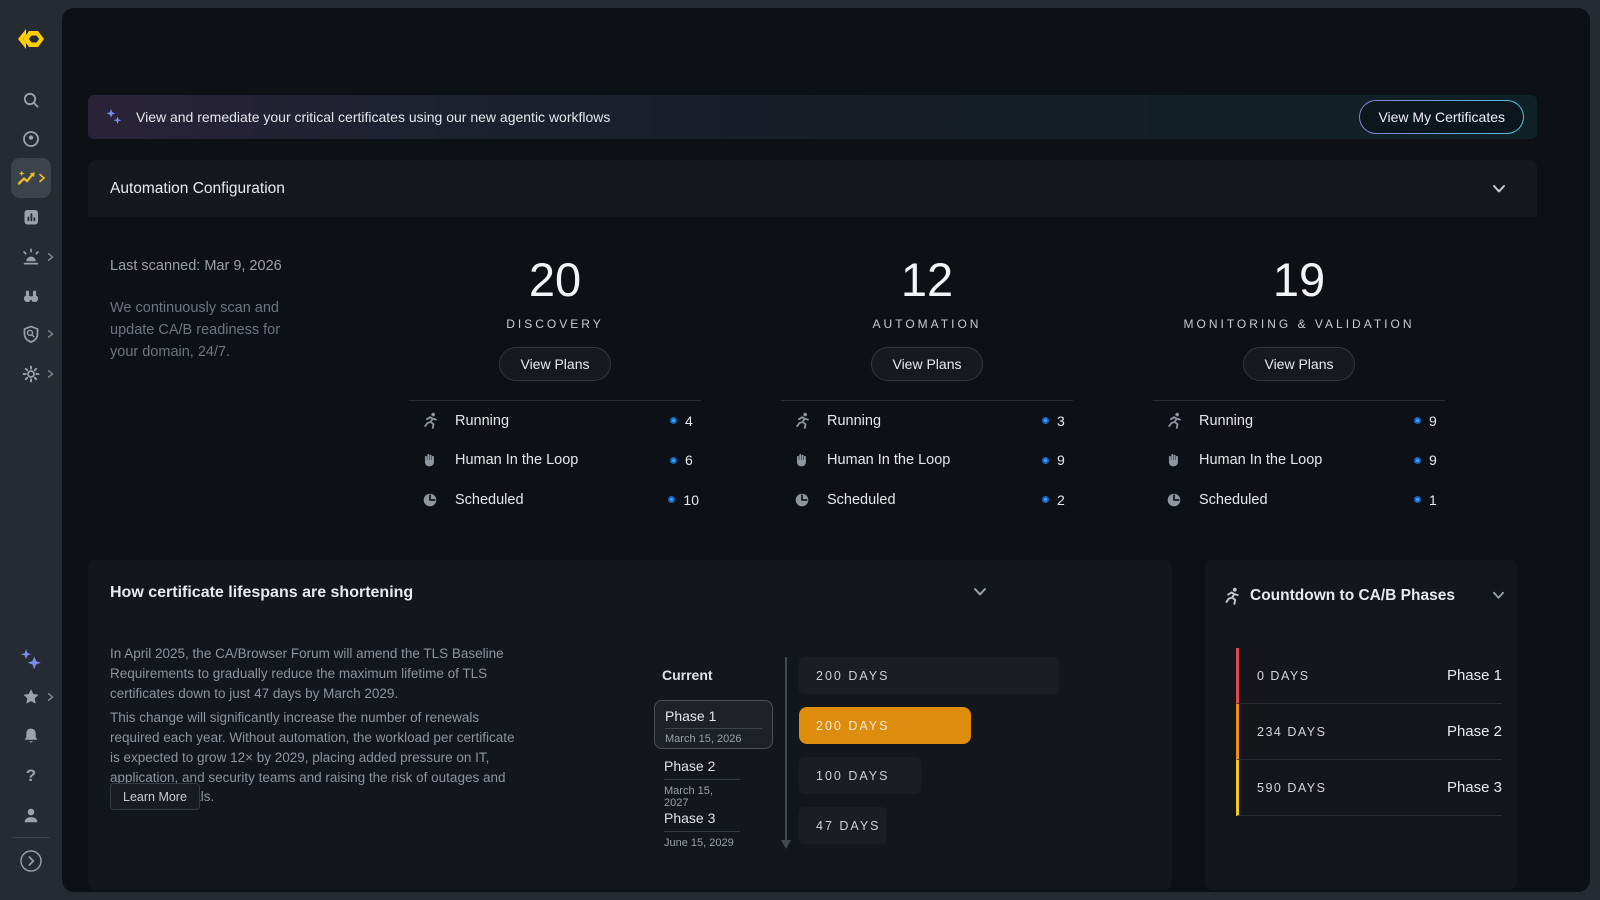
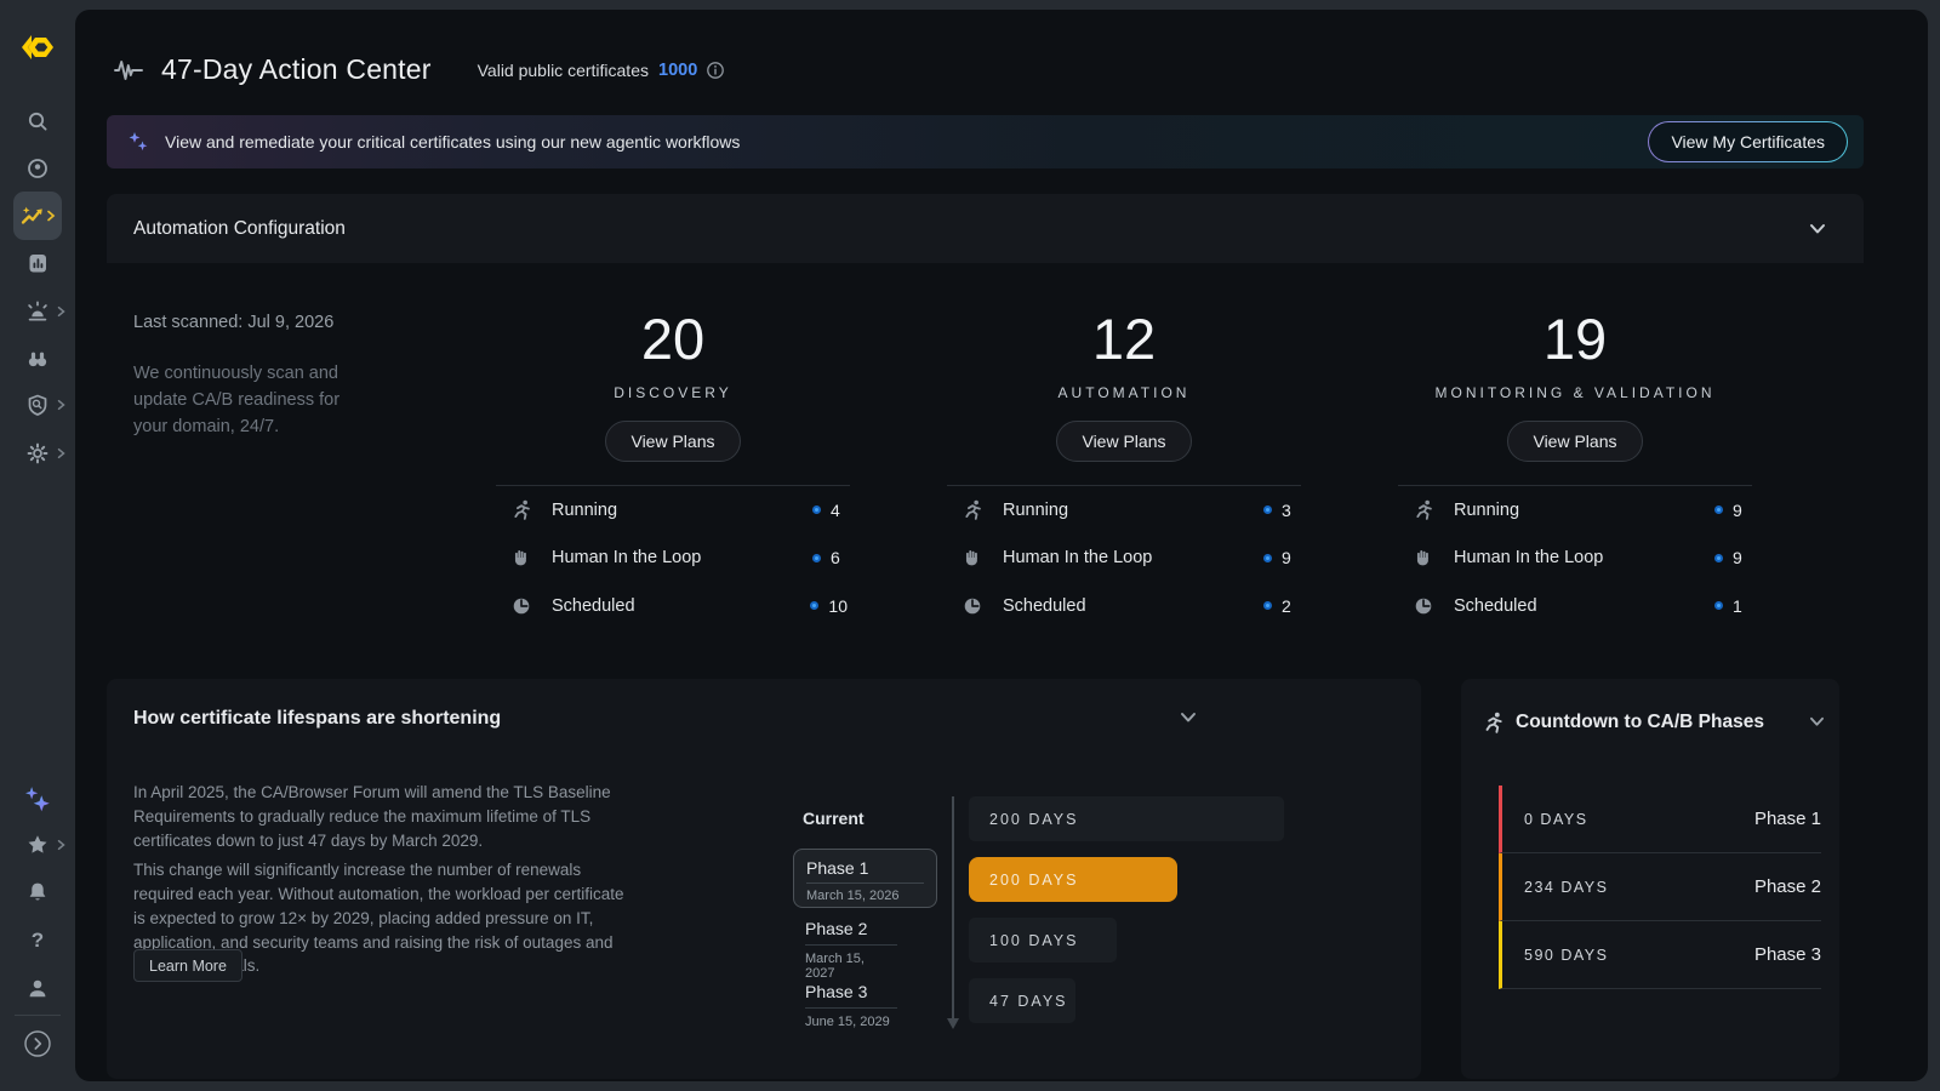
  ?
+ 47-Day Action Center
+ Valid public certificates
+ 1000
  View and remediate your critical certificates using our new agentic workflows
  View My Certificates
  Automation Configuration
- Last scanned: Mar 9, 2026
+ Last scanned: Jul 9, 2026
  We continuously scan and update CA/B readiness for your domain, 24/7.
  20
  DISCOVERY
  View Plans
  Running
  4
  Human In the Loop
  6
  Scheduled
  10
  12
  AUTOMATION
  View Plans
  Running
  3
  Human In the Loop
  9
  Scheduled
  2
  19
  MONITORING & VALIDATION
  View Plans
  Running
  9
  Human In the Loop
  9
  Scheduled
  1
  How certificate lifespans are shortening
  In April 2025, the CA/Browser Forum will amend the TLS Baseline Requirements to gradually reduce the maximum lifetime of TLS certificates down to just 47 days by March 2029.
  This change will significantly increase the number of renewals required each year. Without automation, the workload per certificate is expected to grow 12× by 2029, placing added pressure on IT, application, and security teams and raising the risk of outages and ls.
  Learn More
  Current
  Phase 1
  March 15, 2026
  Phase 2
  March 15, 2027
  Phase 3
  June 15, 2029
  200 DAYS
  200 DAYS
  100 DAYS
  47 DAYS
  Countdown to CA/B Phases
  0 DAYS
  Phase 1
  234 DAYS
  Phase 2
  590 DAYS
  Phase 3
